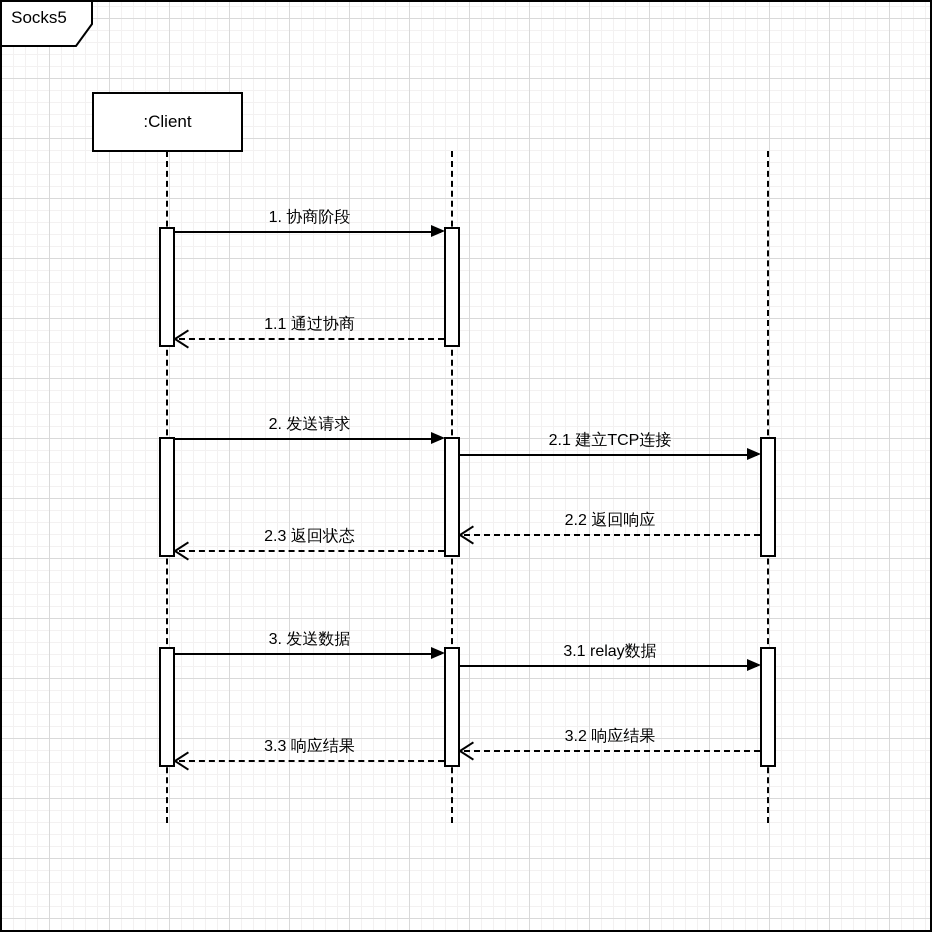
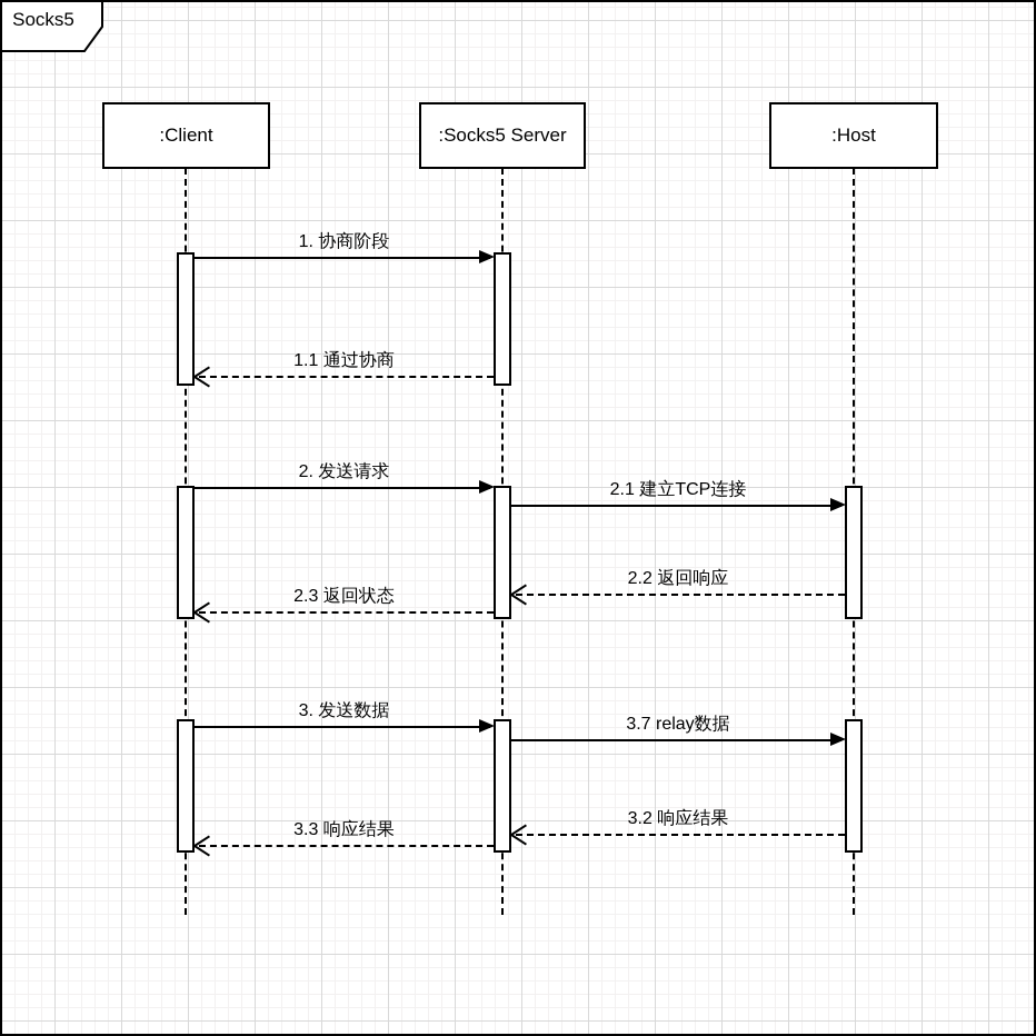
  Socks5
  :Client
+ :Socks5 Server
+ :Host
  1. 协商阶段
  1.1 通过协商
  2. 发送请求
  2.1 建立TCP连接
  2.2 返回响应
  2.3 返回状态
  3. 发送数据
- 3.1 relay数据
+ 3.7 relay数据
  3.2 响应结果
  3.3 响应结果
